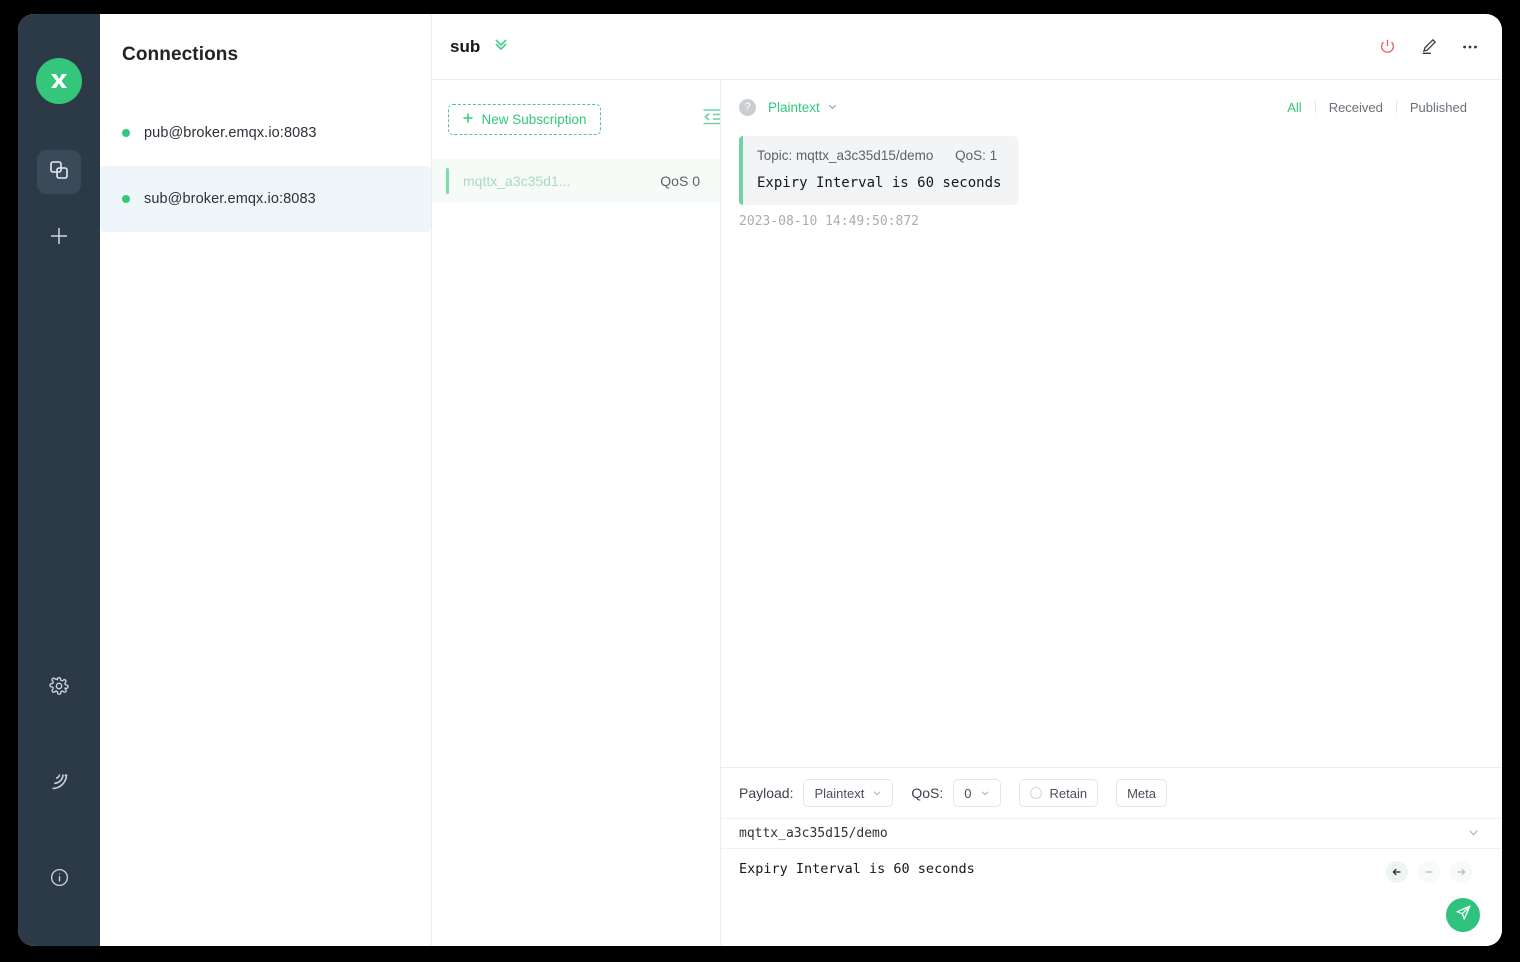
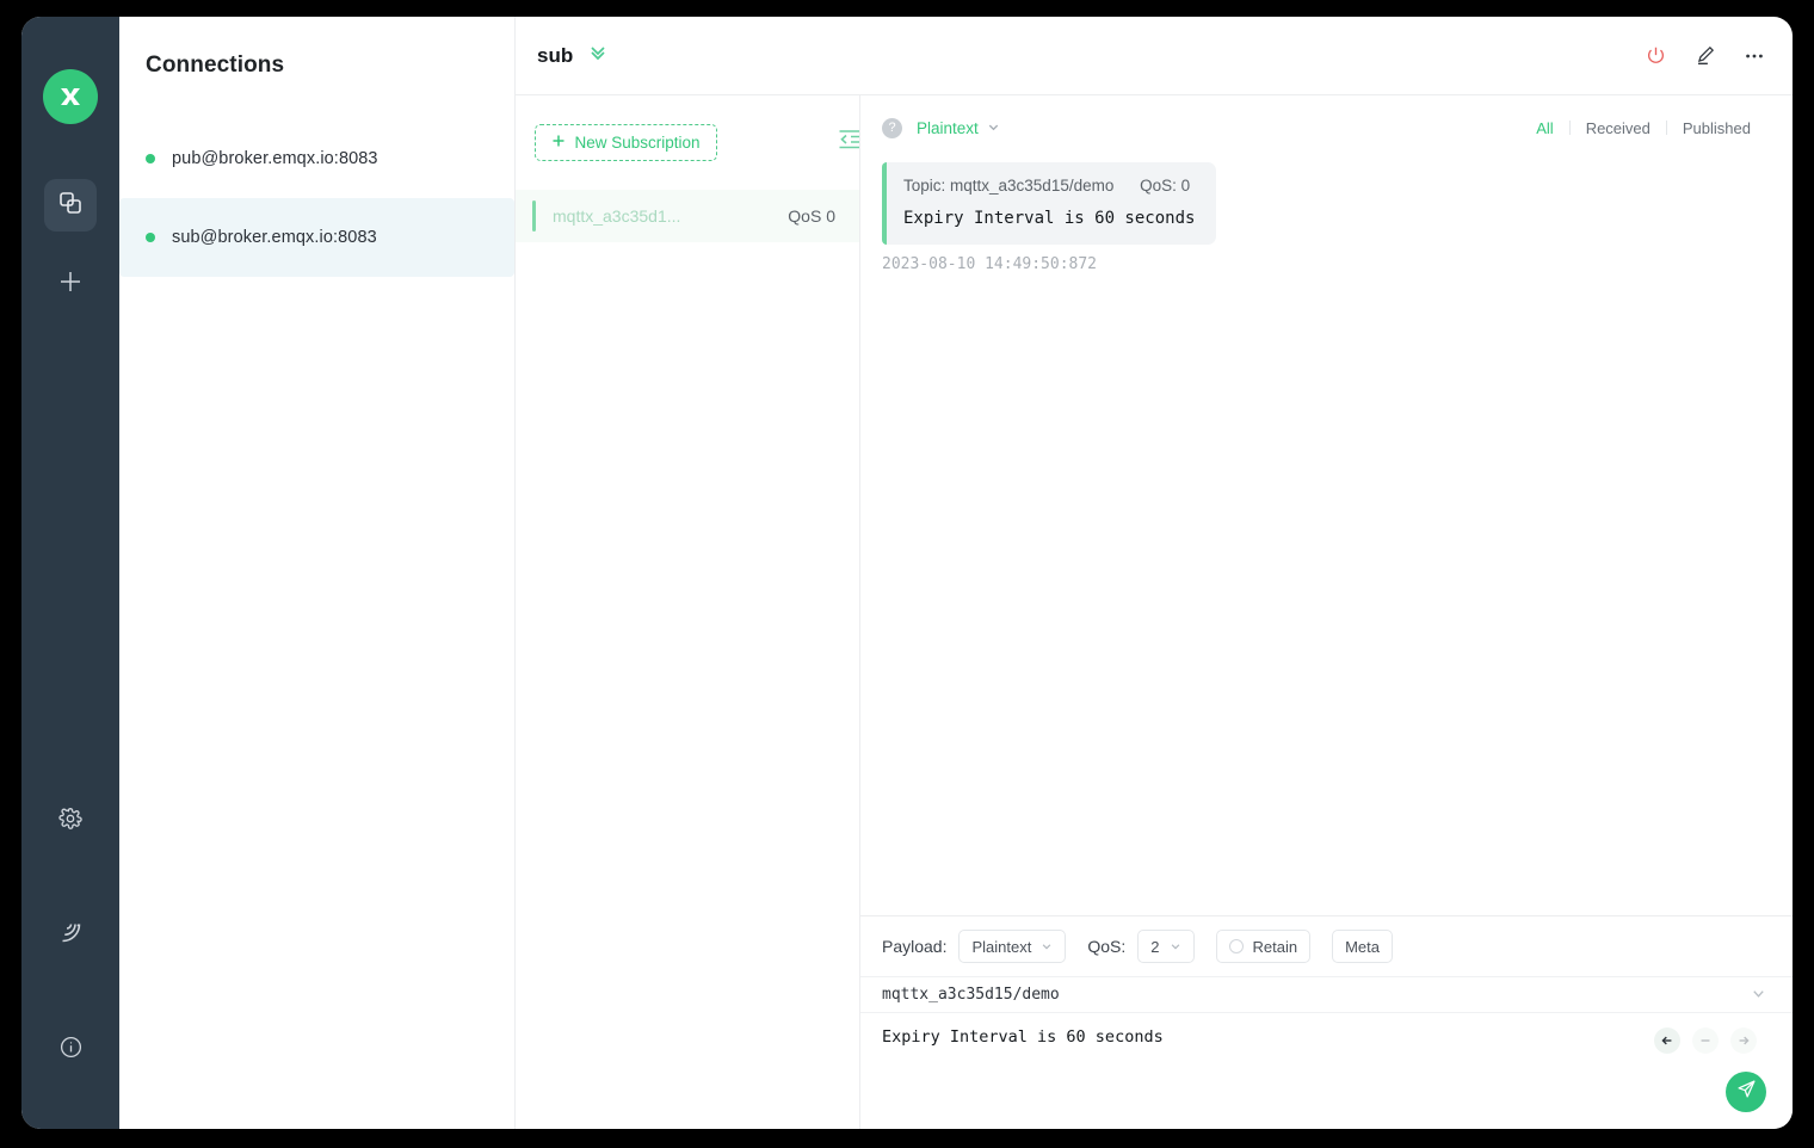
  Connections
  pub@broker.emqx.io:8083
  sub@broker.emqx.io:8083
  sub
  New Subscription
  mqttx_a3c35d1...
  QoS 0
  ?
  Plaintext
  All
  Received
  Published
- Topic: mqttx_a3c35d15/demo QoS: 1
+ Topic: mqttx_a3c35d15/demo QoS: 0
  Expiry Interval is 60 seconds
  2023-08-10 14:49:50:872
  Payload:
  Plaintext
  QoS:
- 0
+ 2
  Retain
  Meta
  mqttx_a3c35d15/demo
  Expiry Interval is 60 seconds
